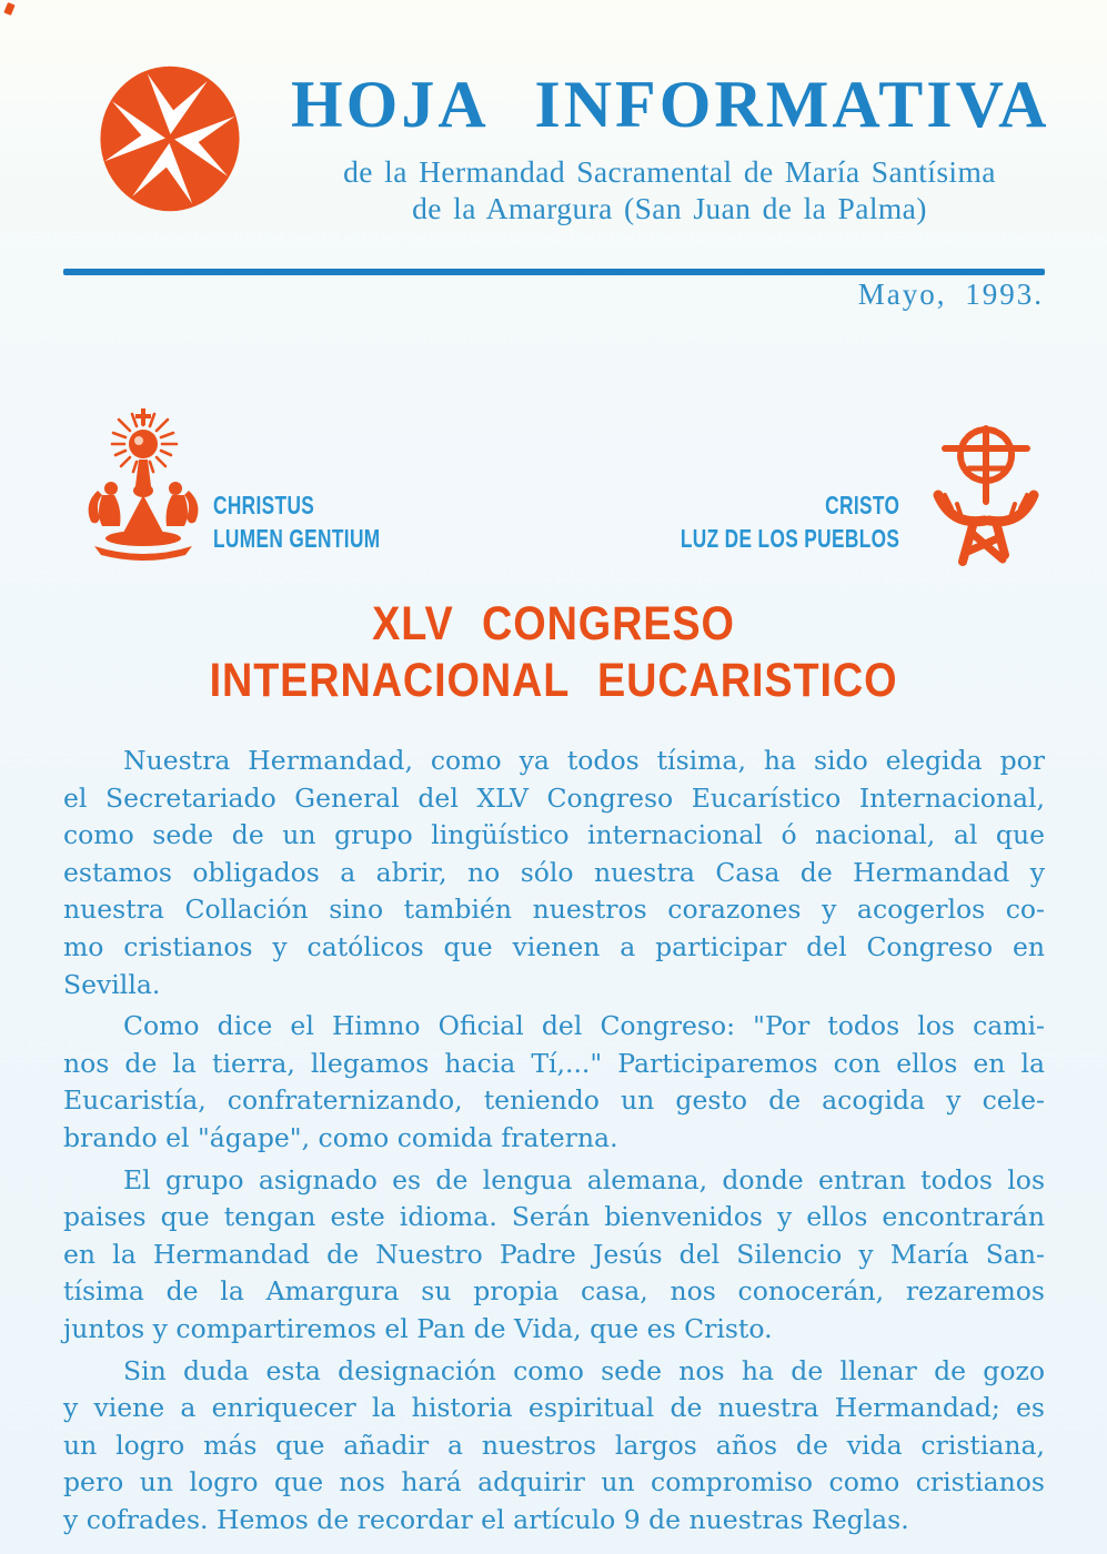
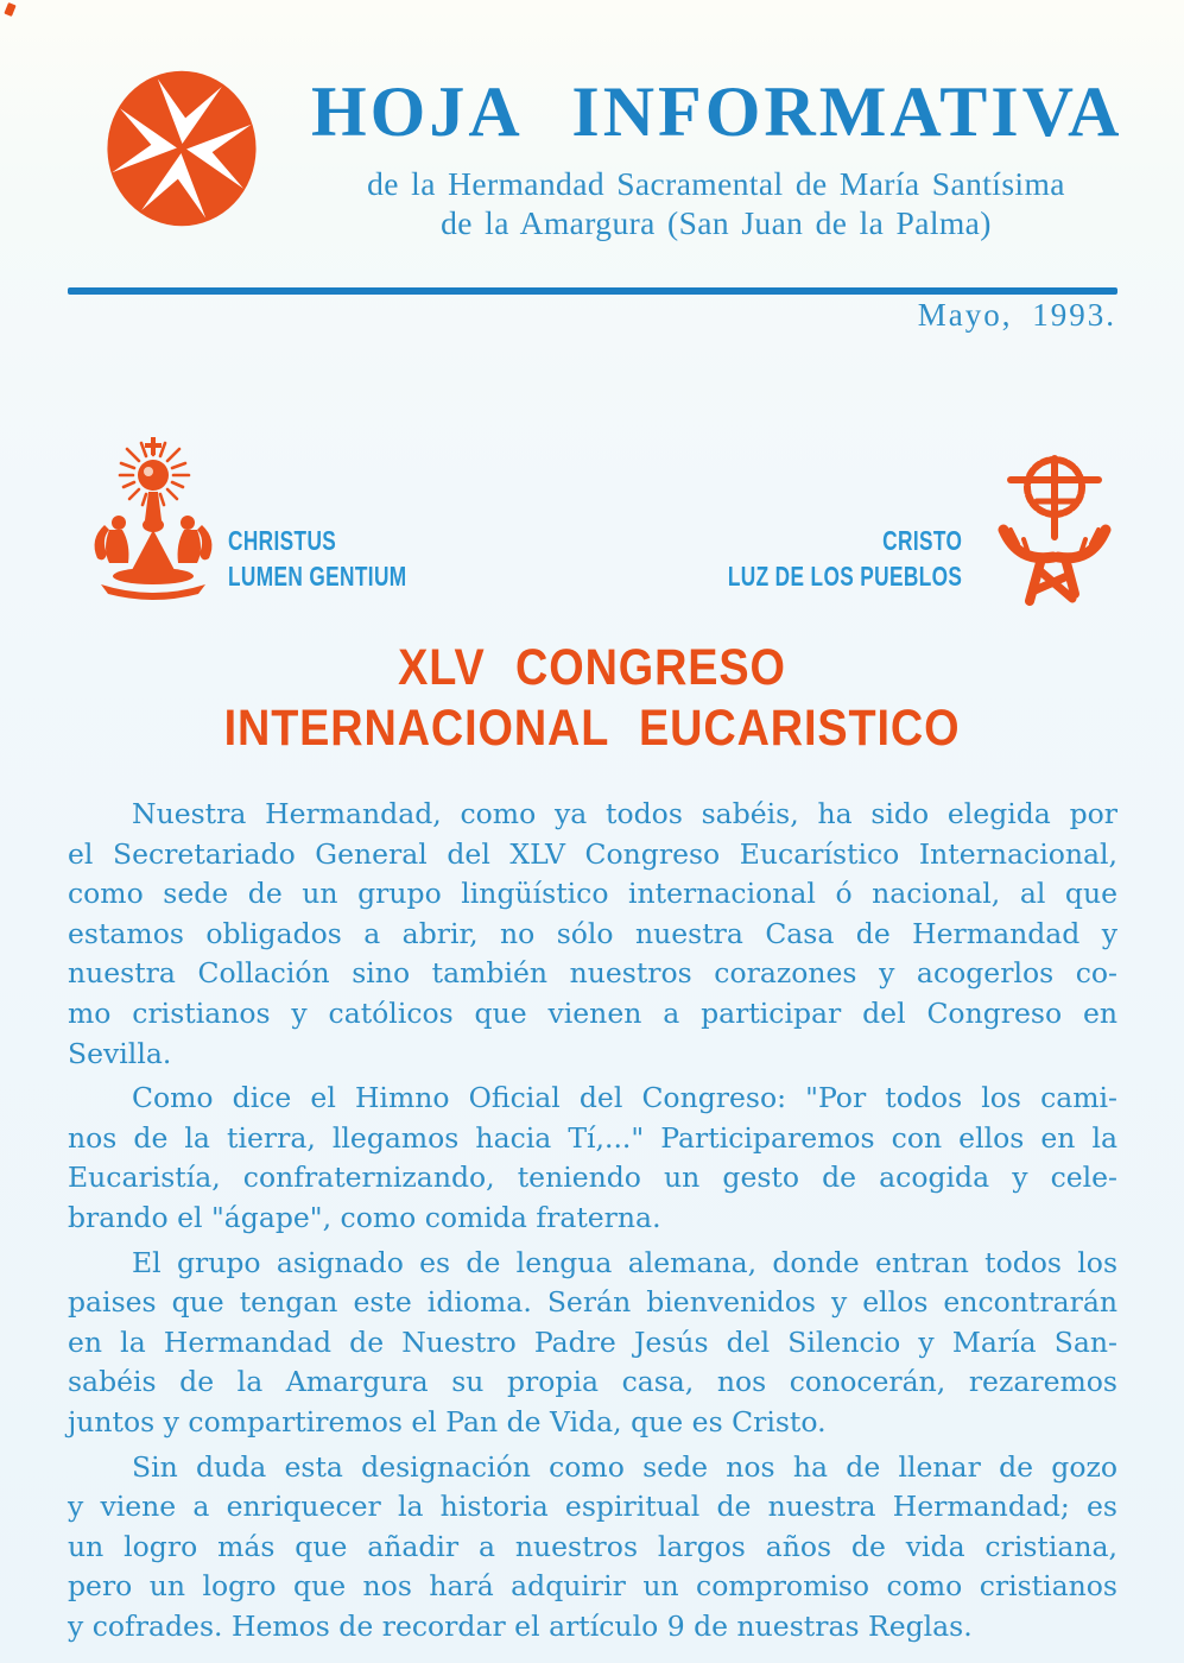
  HOJA INFORMATIVA
  de la Hermandad Sacramental de María Santísima
  de la Amargura (San Juan de la Palma)
  Mayo, 1993.
  CHRISTUS
  LUMEN GENTIUM
  CRISTO
  LUZ DE LOS PUEBLOS
  XLV CONGRESO
  INTERNACIONAL EUCARISTICO
- Nuestra Hermandad, como ya todos tísima, ha sido elegida por
+ Nuestra Hermandad, como ya todos sabéis, ha sido elegida por
  el Secretariado General del XLV Congreso Eucarístico Internacional,
  como sede de un grupo lingüístico internacional ó nacional, al que
  estamos obligados a abrir, no sólo nuestra Casa de Hermandad y
  nuestra Collación sino también nuestros corazones y acogerlos co-
  mo cristianos y católicos que vienen a participar del Congreso en
  Sevilla.
  Como dice el Himno Oficial del Congreso: "Por todos los cami-
  nos de la tierra, llegamos hacia Tí,..." Participaremos con ellos en la
  Eucaristía, confraternizando, teniendo un gesto de acogida y cele-
  brando el "ágape", como comida fraterna.
  El grupo asignado es de lengua alemana, donde entran todos los
  paises que tengan este idioma. Serán bienvenidos y ellos encontrarán
  en la Hermandad de Nuestro Padre Jesús del Silencio y María San-
- tísima de la Amargura su propia casa, nos conocerán, rezaremos
+ sabéis de la Amargura su propia casa, nos conocerán, rezaremos
  juntos y compartiremos el Pan de Vida, que es Cristo.
  Sin duda esta designación como sede nos ha de llenar de gozo
  y viene a enriquecer la historia espiritual de nuestra Hermandad; es
  un logro más que añadir a nuestros largos años de vida cristiana,
  pero un logro que nos hará adquirir un compromiso como cristianos
  y cofrades. Hemos de recordar el artículo 9 de nuestras Reglas.
